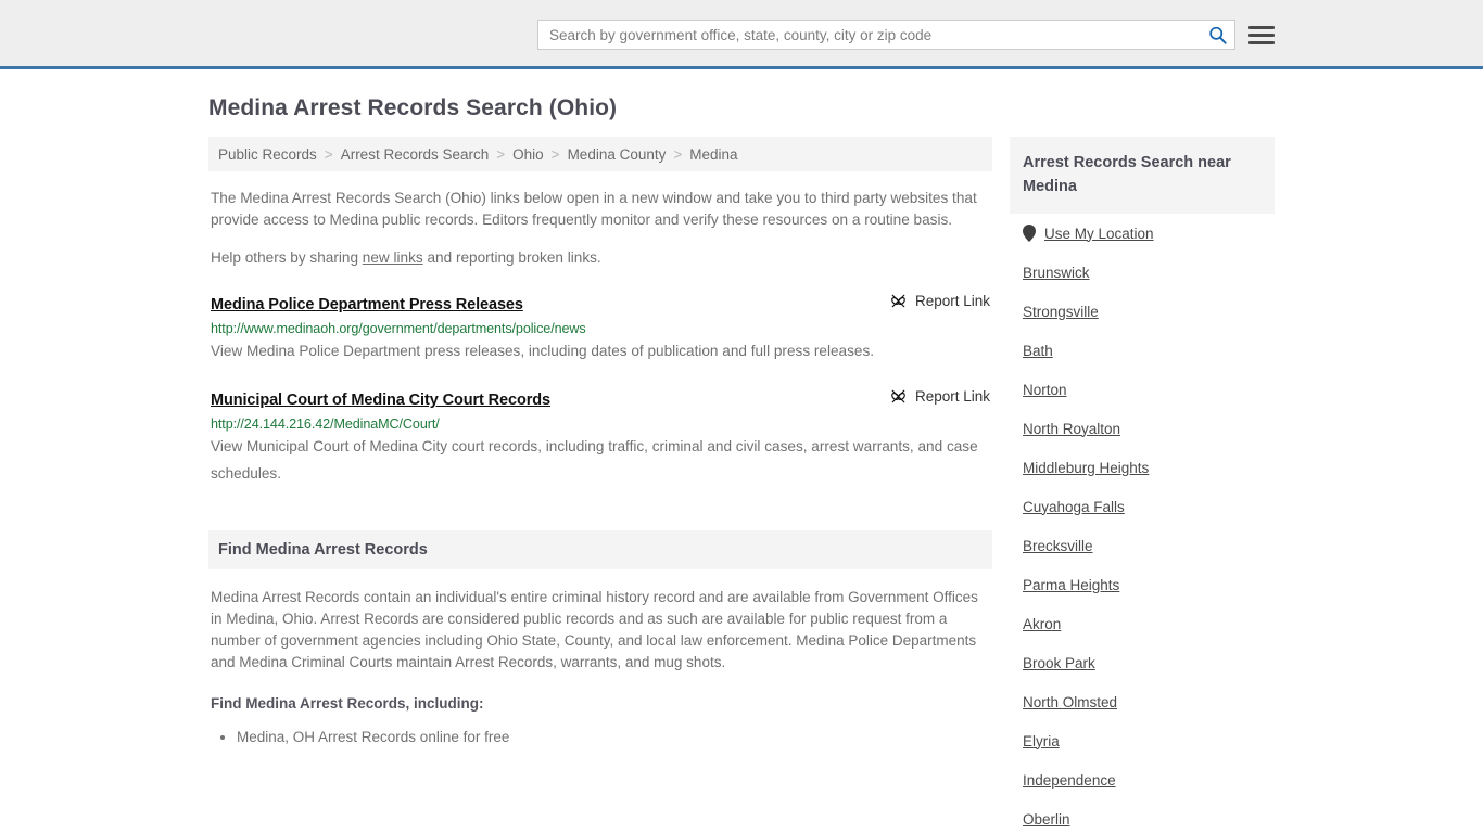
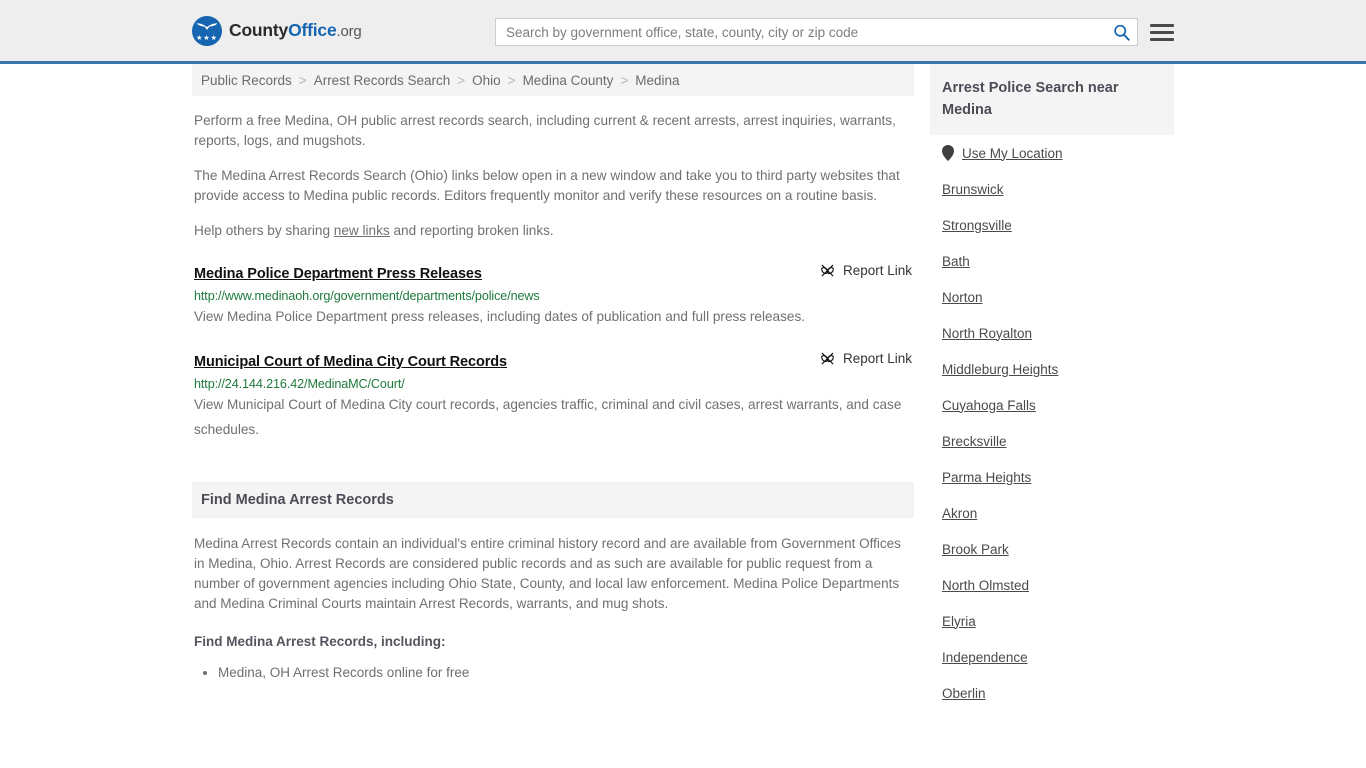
+ CountyOffice.org
  Search by government office, state, county, city or zip code
- Medina Arrest Records Search (Ohio)
  Public Records
  >
  Arrest Records Search
  >
  Ohio
  >
  Medina County
  >
  Medina
+ Perform a free Medina, OH public arrest records search, including current & recent arrests, arrest inquiries, warrants, reports, logs, and mugshots.
  The Medina Arrest Records Search (Ohio) links below open in a new window and take you to third party websites that provide access to Medina public records. Editors frequently monitor and verify these resources on a routine basis.
  Help others by sharing new links and reporting broken links.
  Medina Police Department Press Releases
  Report Link
  http://www.medinaoh.org/government/departments/police/news
  View Medina Police Department press releases, including dates of publication and full press releases.
  Municipal Court of Medina City Court Records
  Report Link
  http://24.144.216.42/MedinaMC/Court/
- View Municipal Court of Medina City court records, including traffic, criminal and civil cases, arrest warrants, and case schedules.
+ View Municipal Court of Medina City court records, agencies traffic, criminal and civil cases, arrest warrants, and case schedules.
  Find Medina Arrest Records
  Medina Arrest Records contain an individual's entire criminal history record and are available from Government Offices in Medina, Ohio. Arrest Records are considered public records and as such are available for public request from a number of government agencies including Ohio State, County, and local law enforcement. Medina Police Departments and Medina Criminal Courts maintain Arrest Records, warrants, and mug shots.
  Find Medina Arrest Records, including:
  Medina, OH Arrest Records online for free
- Arrest Records Search near Medina
+ Arrest Police Search near Medina
  Use My Location
  Brunswick
  Strongsville
  Bath
  Norton
  North Royalton
  Middleburg Heights
  Cuyahoga Falls
  Brecksville
  Parma Heights
  Akron
  Brook Park
  North Olmsted
  Elyria
  Independence
  Oberlin
